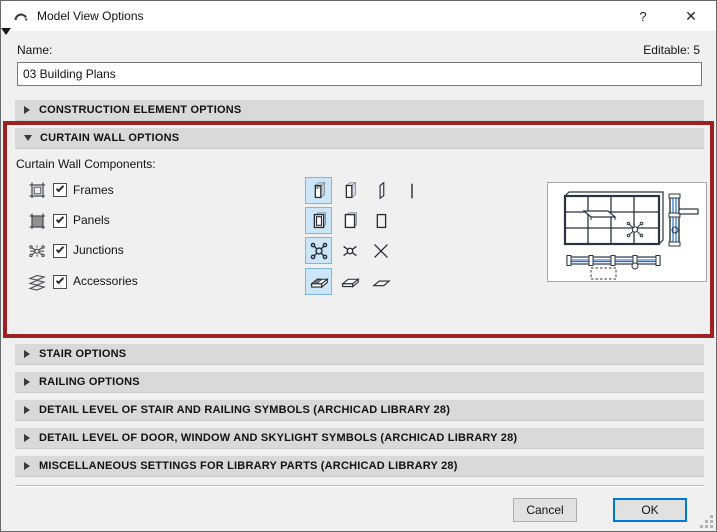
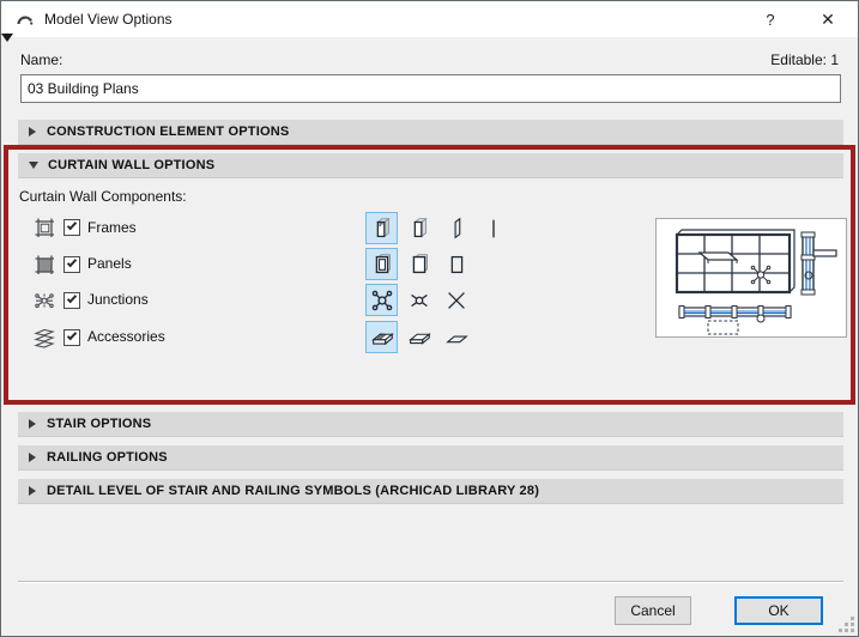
  Model View Options
  ?
  ✕
  Name:
- Editable: 5
+ Editable: 1
  03 Building Plans
  CONSTRUCTION ELEMENT OPTIONS
  CURTAIN WALL OPTIONS
  Curtain Wall Components:
  Frames
  Panels
  Junctions
  Accessories
  STAIR OPTIONS
  RAILING OPTIONS
  DETAIL LEVEL OF STAIR AND RAILING SYMBOLS (ARCHICAD LIBRARY 28)
- DETAIL LEVEL OF DOOR, WINDOW AND SKYLIGHT SYMBOLS (ARCHICAD LIBRARY 28)
- MISCELLANEOUS SETTINGS FOR LIBRARY PARTS (ARCHICAD LIBRARY 28)
  Cancel
  OK
